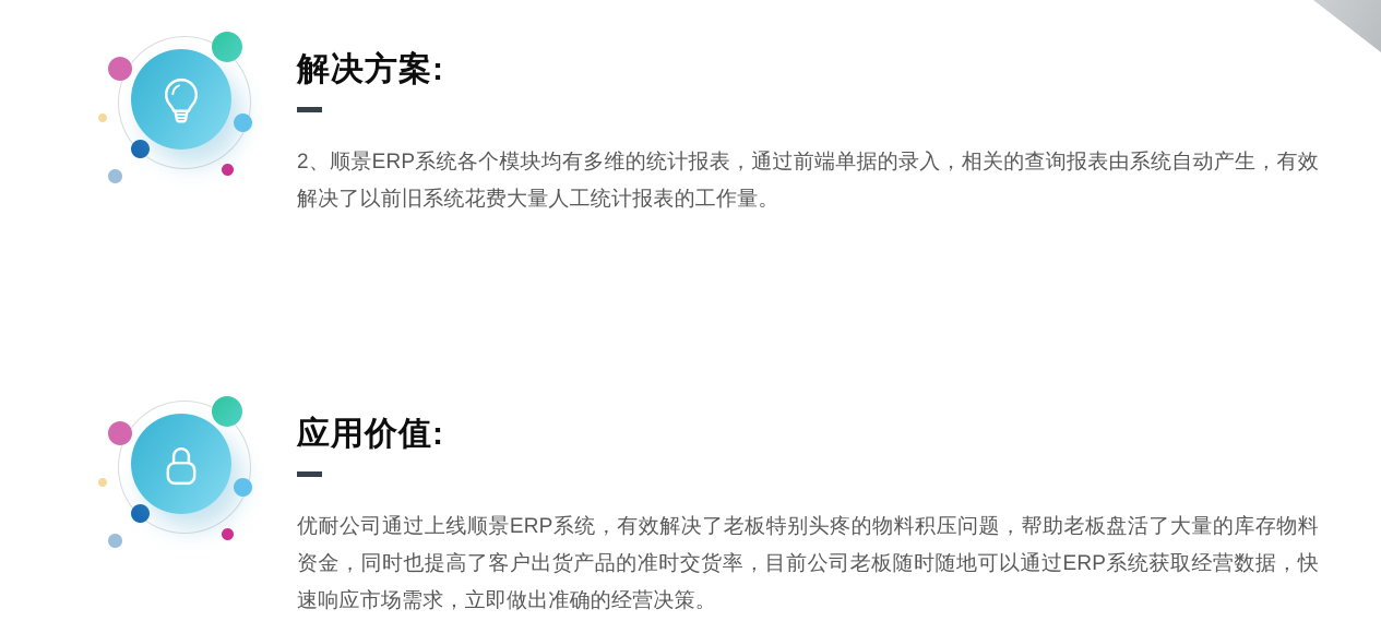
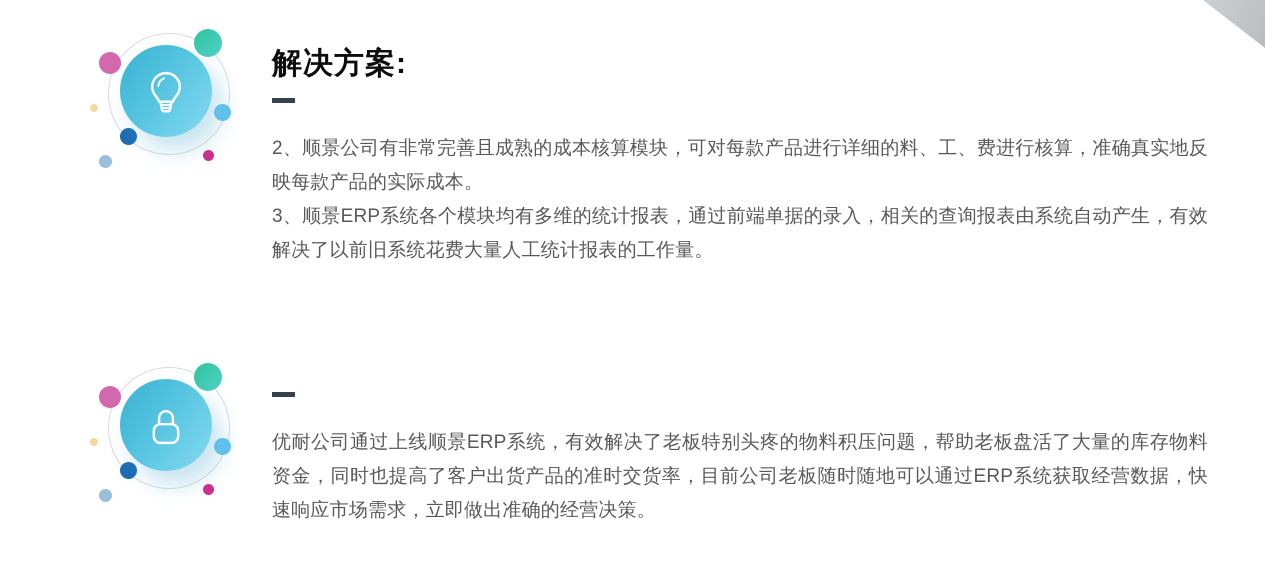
  解决方案:
+ 2、顺景公司有非常完善且成熟的成本核算模块，可对每款产品进行详细的料、工、费进行核算，准确真实地反映每款产品的实际成本。
- 2、顺景ERP系统各个模块均有多维的统计报表，通过前端单据的录入，相关的查询报表由系统自动产生，有效解决了以前旧系统花费大量人工统计报表的工作量。
+ 3、顺景ERP系统各个模块均有多维的统计报表，通过前端单据的录入，相关的查询报表由系统自动产生，有效解决了以前旧系统花费大量人工统计报表的工作量。
- 应用价值:
  优耐公司通过上线顺景ERP系统，有效解决了老板特别头疼的物料积压问题，帮助老板盘活了大量的库存物料资金，同时也提高了客户出货产品的准时交货率，目前公司老板随时随地可以通过ERP系统获取经营数据，快速响应市场需求，立即做出准确的经营决策。
